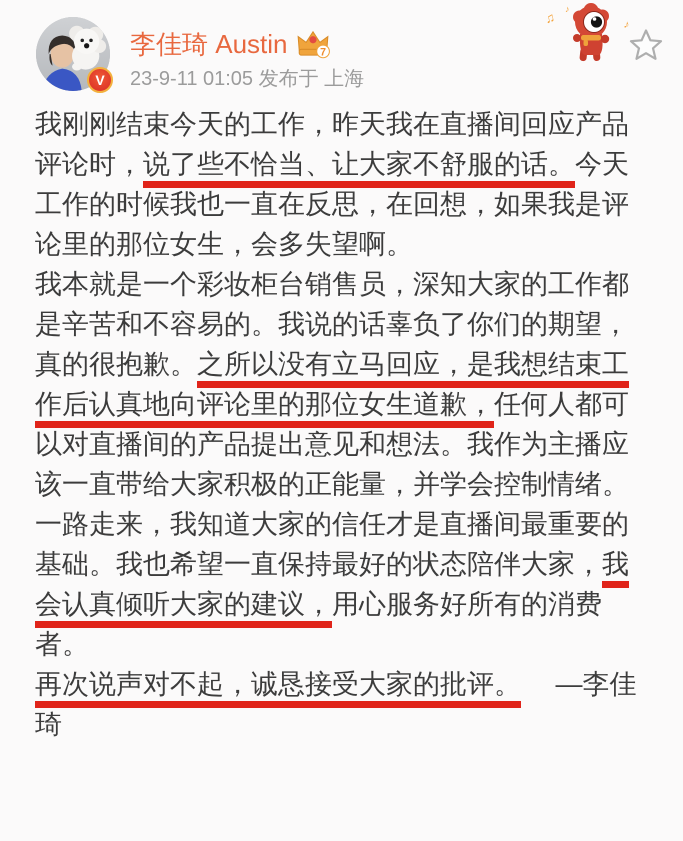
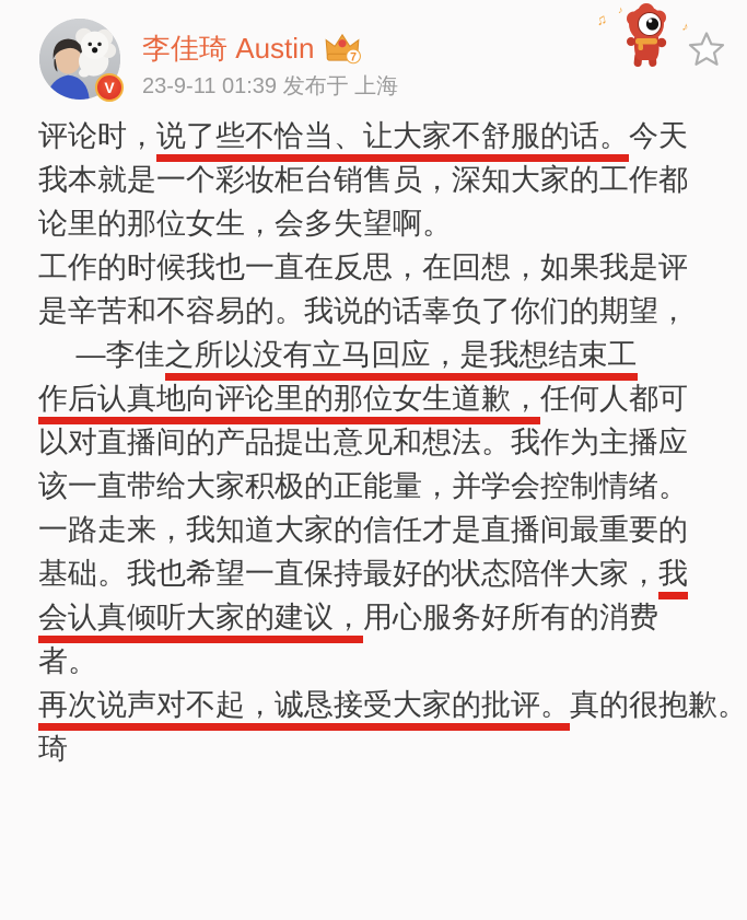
  V
  李佳琦 Austin
  7
- 23-9-11 01:05 发布于 上海
+ 23-9-11 01:39 发布于 上海
  ♪
- 我刚刚结束今天的工作，昨天我在直播间回应产品
  评论时，说了些不恰当、让大家不舒服的话。今天
- 工作的时候我也一直在反思，在回想，如果我是评
+ 我本就是一个彩妆柜台销售员，深知大家的工作都
  论里的那位女生，会多失望啊。
- 我本就是一个彩妆柜台销售员，深知大家的工作都
+ 工作的时候我也一直在反思，在回想，如果我是评
  是辛苦和不容易的。我说的话辜负了你们的期望，
- 真的很抱歉。之所以没有立马回应，是我想结束工
+ —李佳之所以没有立马回应，是我想结束工
  作后认真地向评论里的那位女生道歉，任何人都可
  以对直播间的产品提出意见和想法。我作为主播应
  该一直带给大家积极的正能量，并学会控制情绪。
  一路走来，我知道大家的信任才是直播间最重要的
  基础。我也希望一直保持最好的状态陪伴大家，我
  会认真倾听大家的建议，用心服务好所有的消费
  者。
- 再次说声对不起，诚恳接受大家的批评。 —李佳
+ 再次说声对不起，诚恳接受大家的批评。真的很抱歉。
  琦
